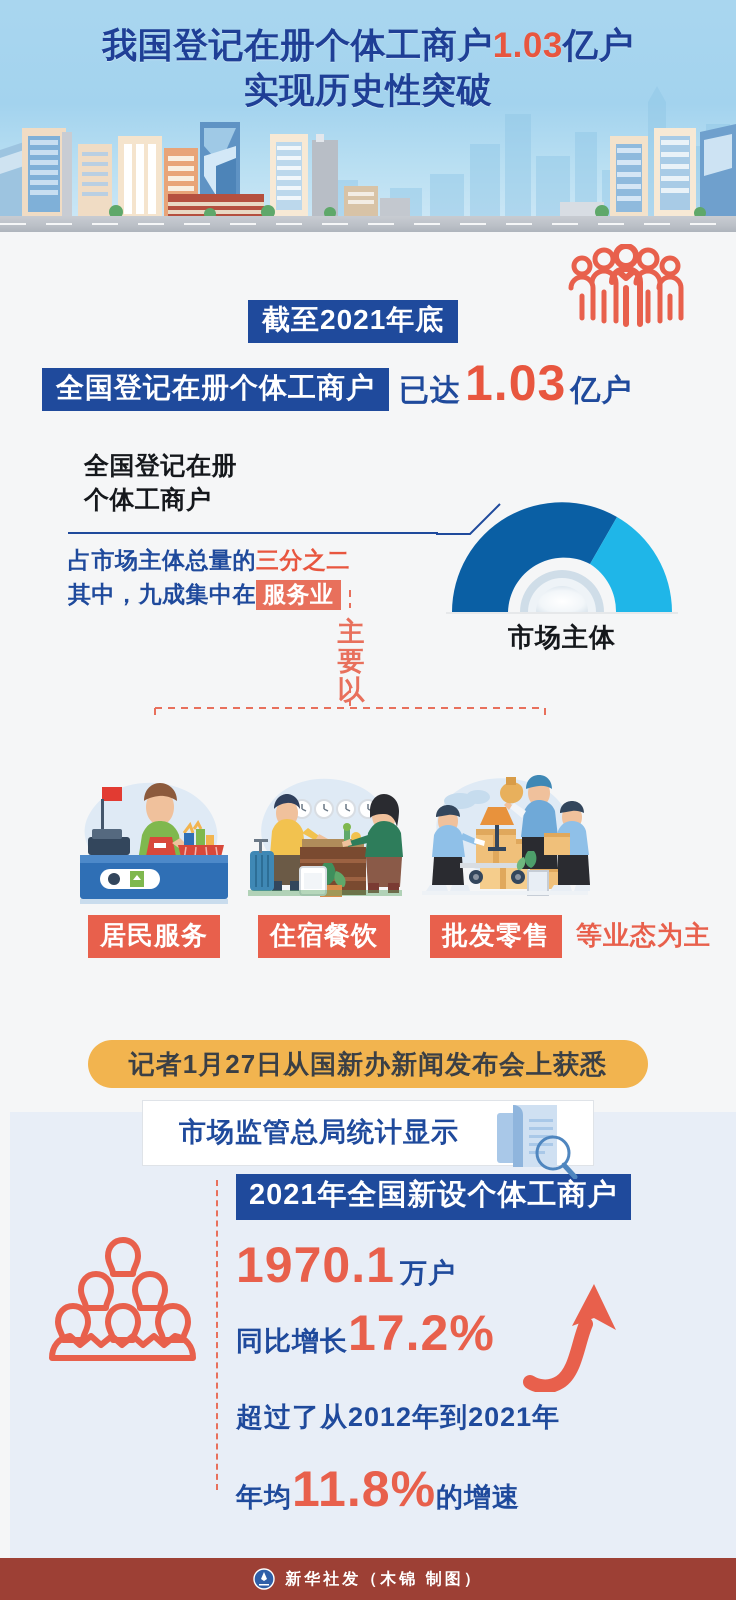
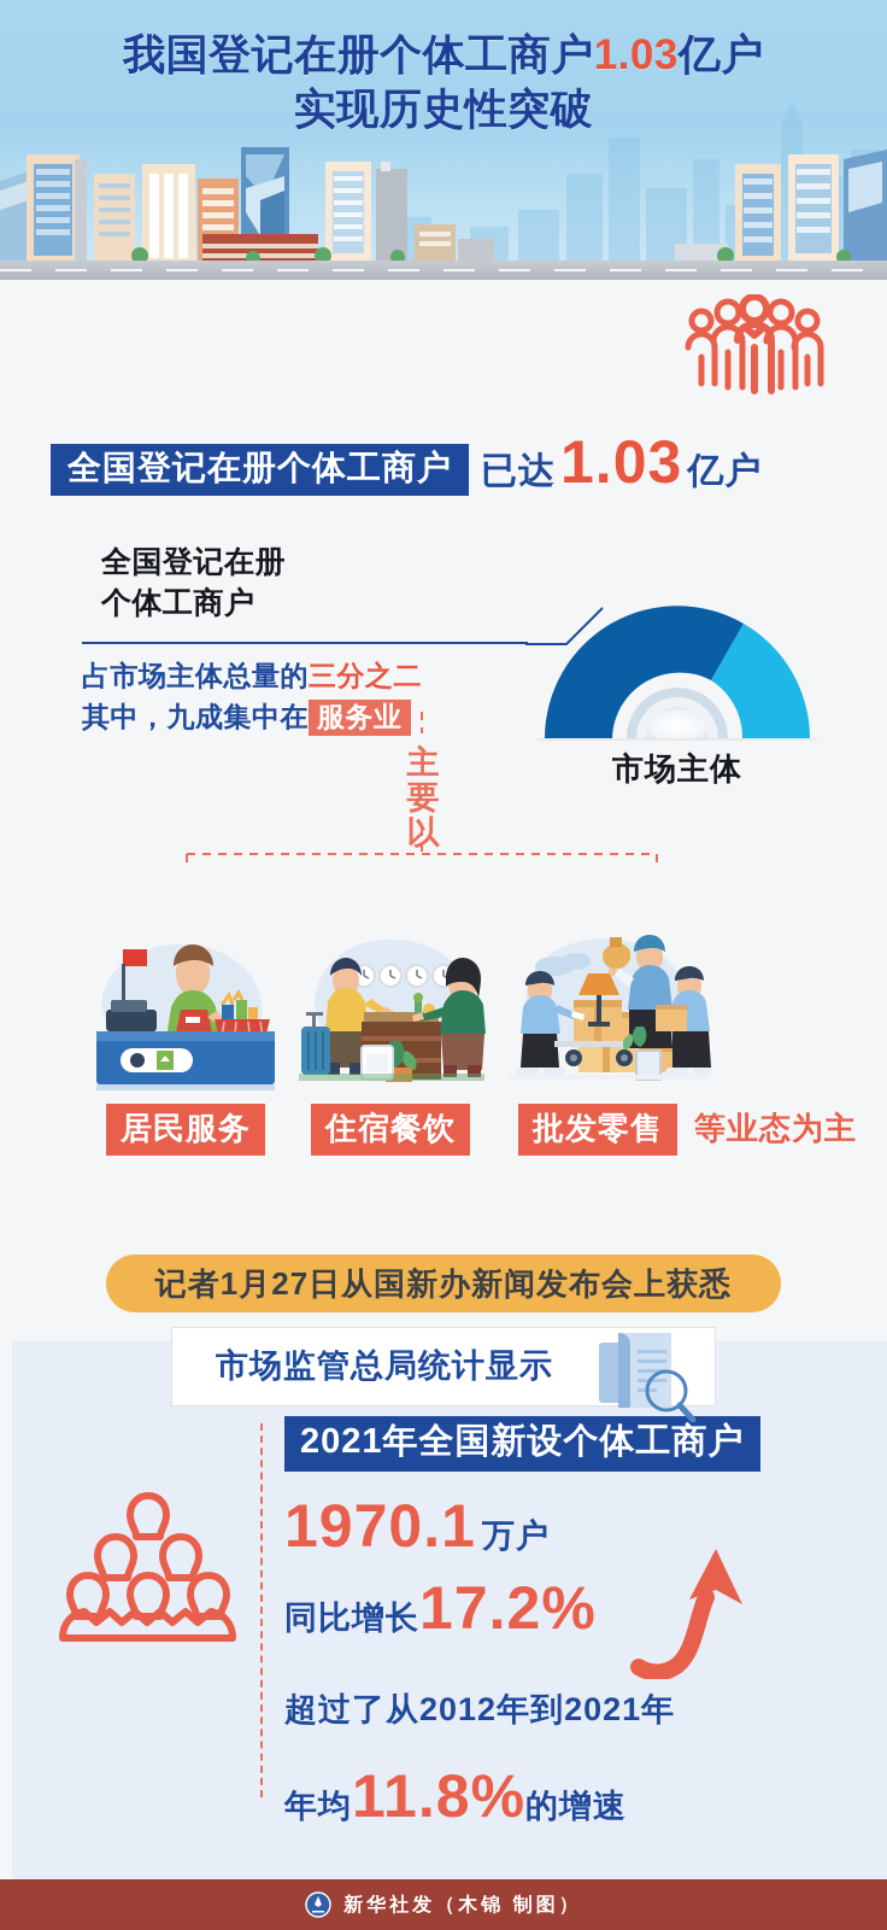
  我国登记在册个体工商户1.03亿户
  实现历史性突破
- 截至2021年底
  全国登记在册个体工商户
  已达
  1.03
  亿户
  全国登记在册
  个体工商户
  占市场主体总量的三分之二
  其中，九成集中在 服务业
  市场主体
  主
  要
  居民服务
  住宿餐饮
  批发零售
  等业态为主
  记者1月27日从国新办新闻发布会上获悉
  2021年全国新设个体工商户
  1970.1
  万户
  同比增长
  17.2
  %
  超过了从2012年到2021年
  年均
  11.8
  %
  的增速
  市场监管总局统计显示
  新华社发（木锦 制图）
